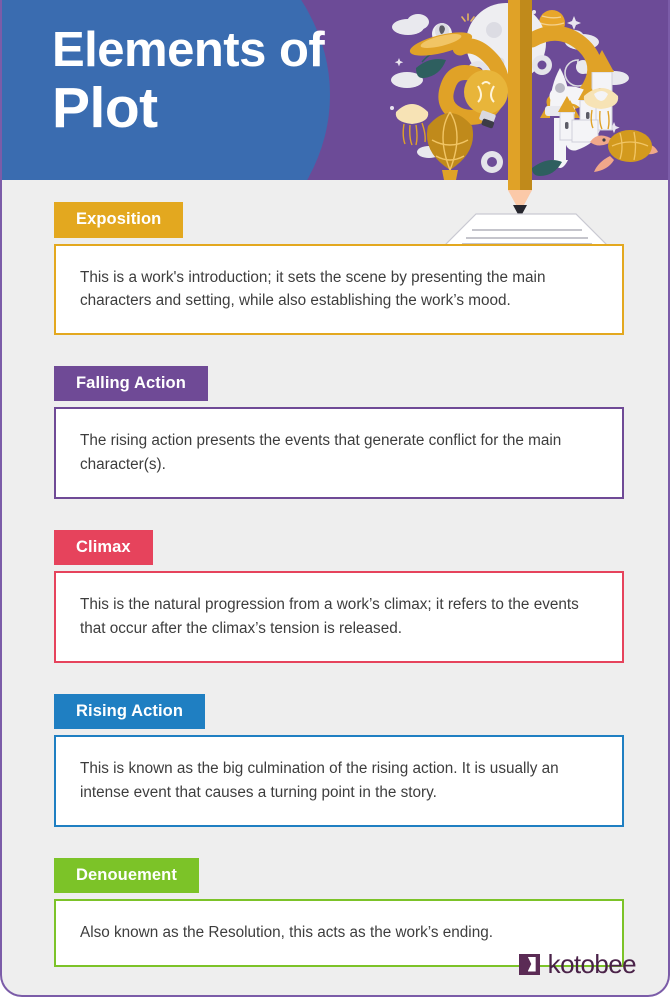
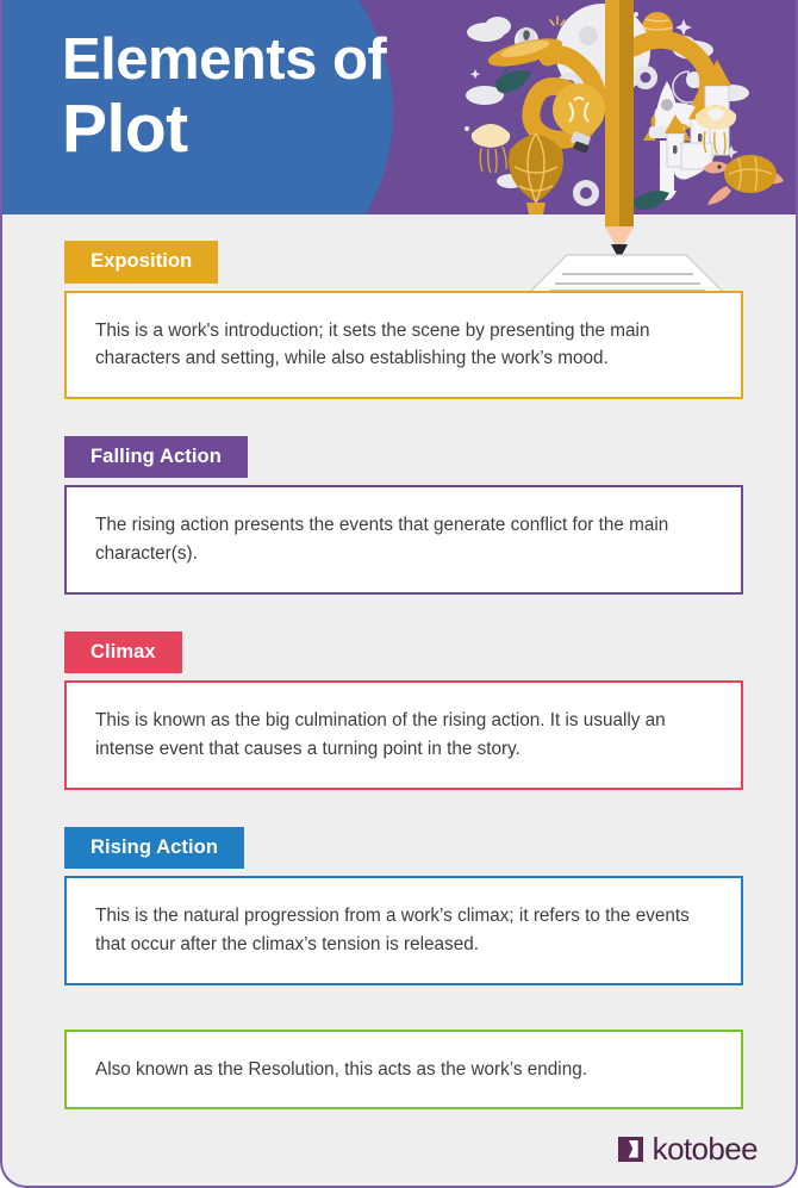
  Elements of
  Plot
  Exposition
  This is a work's introduction; it sets the scene by presenting the main characters and setting, while also establishing the work’s mood.
  Falling Action
  The rising action presents the events that generate conflict for the main character(s).
  Climax
- This is the natural progression from a work’s climax; it refers to the events that occur after the climax’s tension is released.
+ This is known as the big culmination of the rising action. It is usually an intense event that causes a turning point in the story.
  Rising Action
- This is known as the big culmination of the rising action. It is usually an intense event that causes a turning point in the story.
+ This is the natural progression from a work’s climax; it refers to the events that occur after the climax’s tension is released.
- Denouement
  Also known as the Resolution, this acts as the work’s ending.
  kotobee
